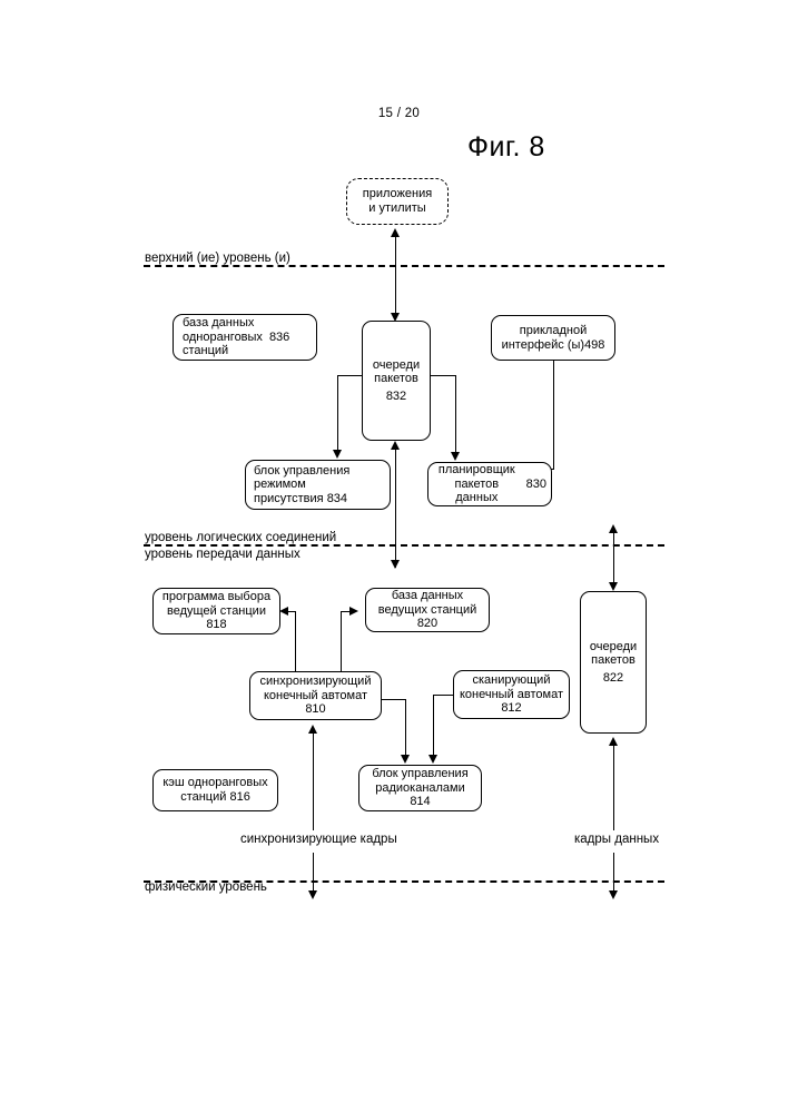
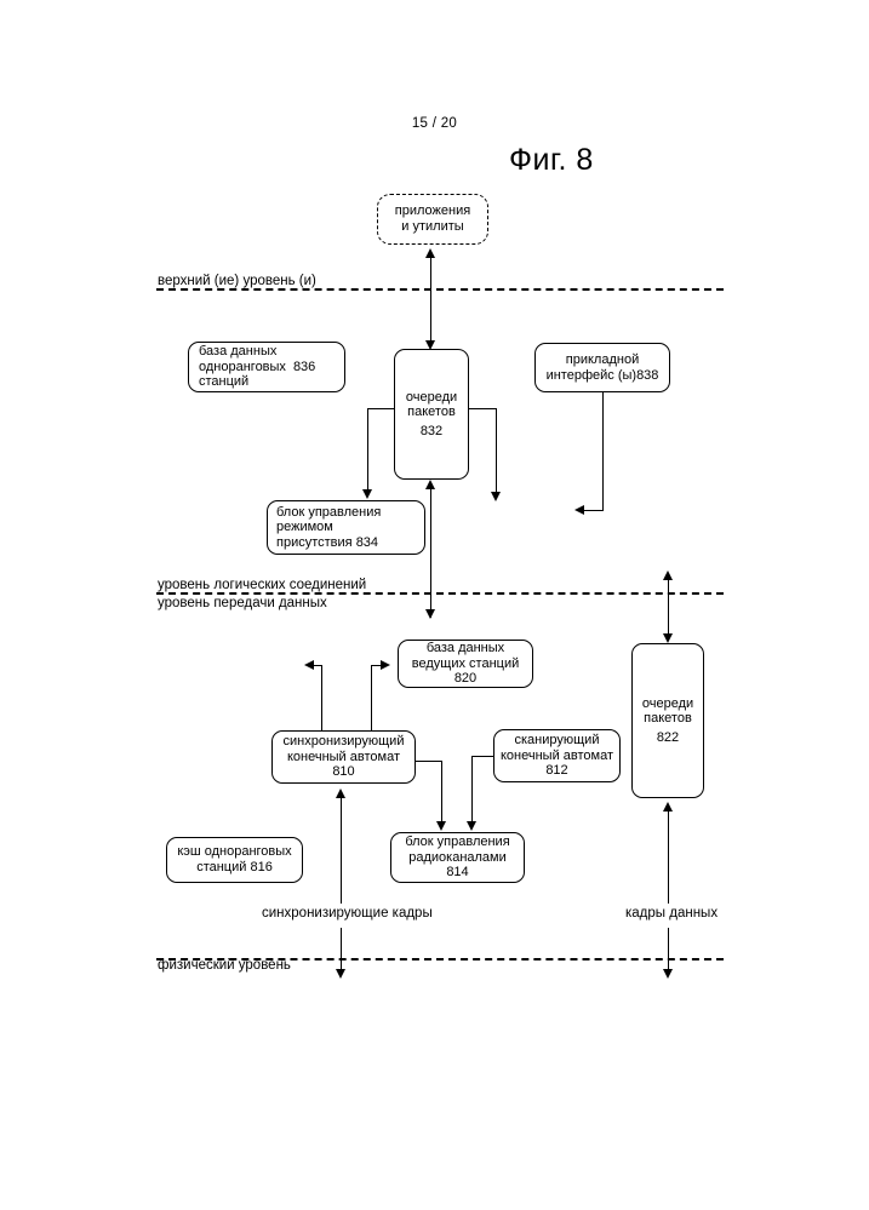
  15 / 20
  Фиг. 8
  верхний (ие) уровень (и)
  уровень логических соединений
  уровень передачи данных
  физический уровень
  синхронизирующие кадры
  кадры данных
  приложения
  и утилиты
  база данных
  одноранговых
  станций
  836
  очереди
  пакетов
  832
  прикладной
- интерфейс (ы)498
+ интерфейс (ы)838
  блок управления
  режимом
  присутствия 834
- планировщик
- пакетов данных
- 830
- программа выбора
- ведущей станции
- 818
  база данных
  ведущих станций 820
  синхронизирующий
  конечный автомат
  810
  сканирующий
  конечный автомат
  812
  кэш одноранговых
  станций 816
  блок управления
  радиоканалами
  814
  очереди
  пакетов
  822
